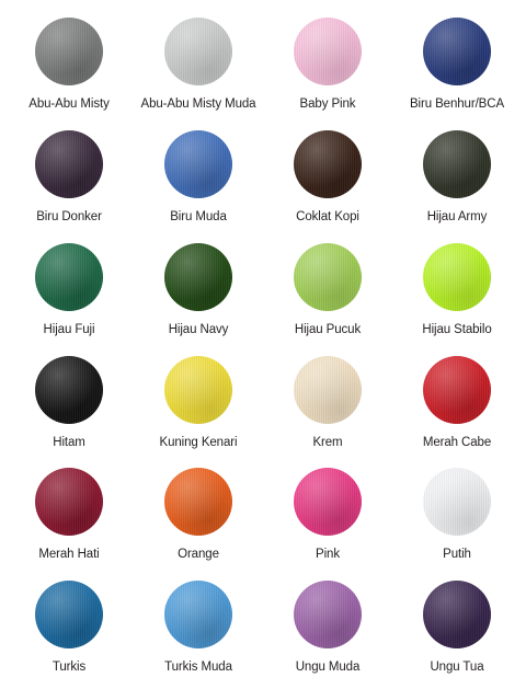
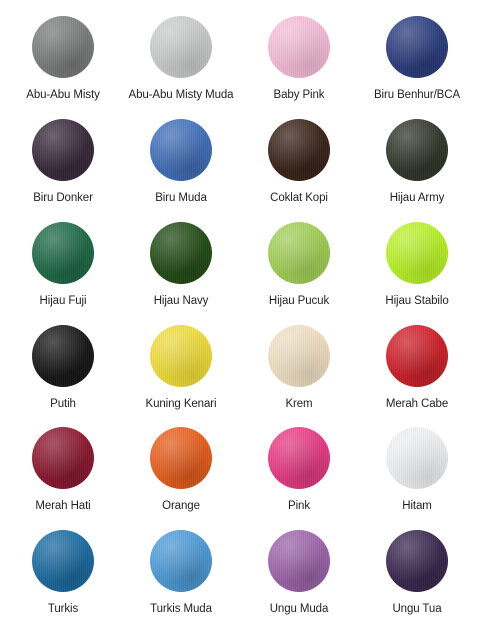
  Abu-Abu Misty
  Abu-Abu Misty Muda
  Baby Pink
  Biru Benhur/BCA
  Biru Donker
  Biru Muda
  Coklat Kopi
  Hijau Army
  Hijau Fuji
  Hijau Navy
  Hijau Pucuk
  Hijau Stabilo
- Hitam
+ Putih
  Kuning Kenari
  Krem
  Merah Cabe
  Merah Hati
  Orange
  Pink
- Putih
+ Hitam
  Turkis
  Turkis Muda
  Ungu Muda
  Ungu Tua
